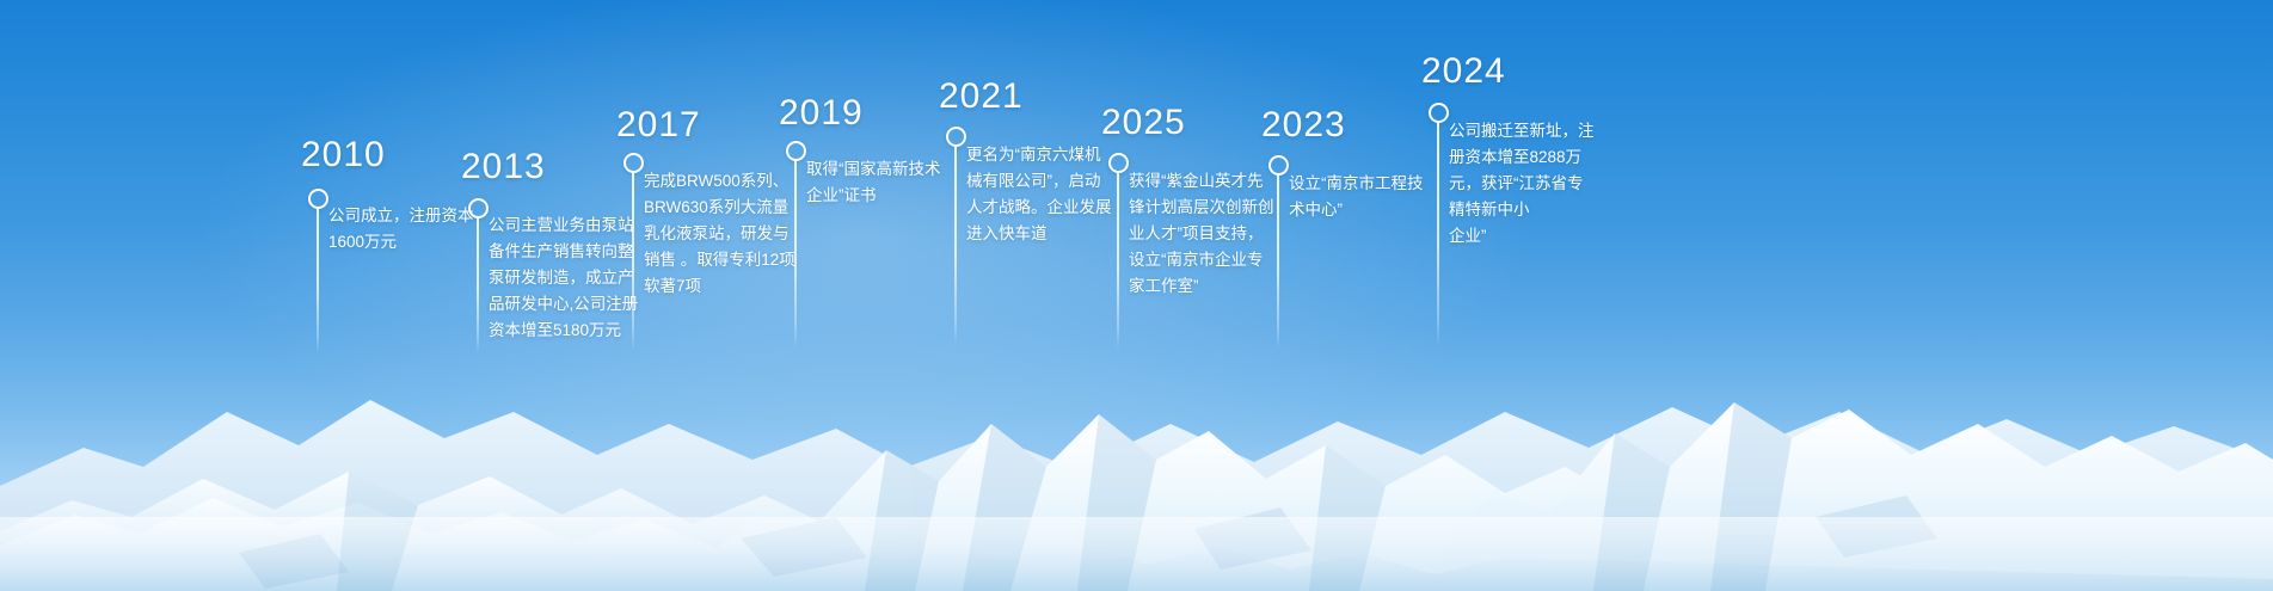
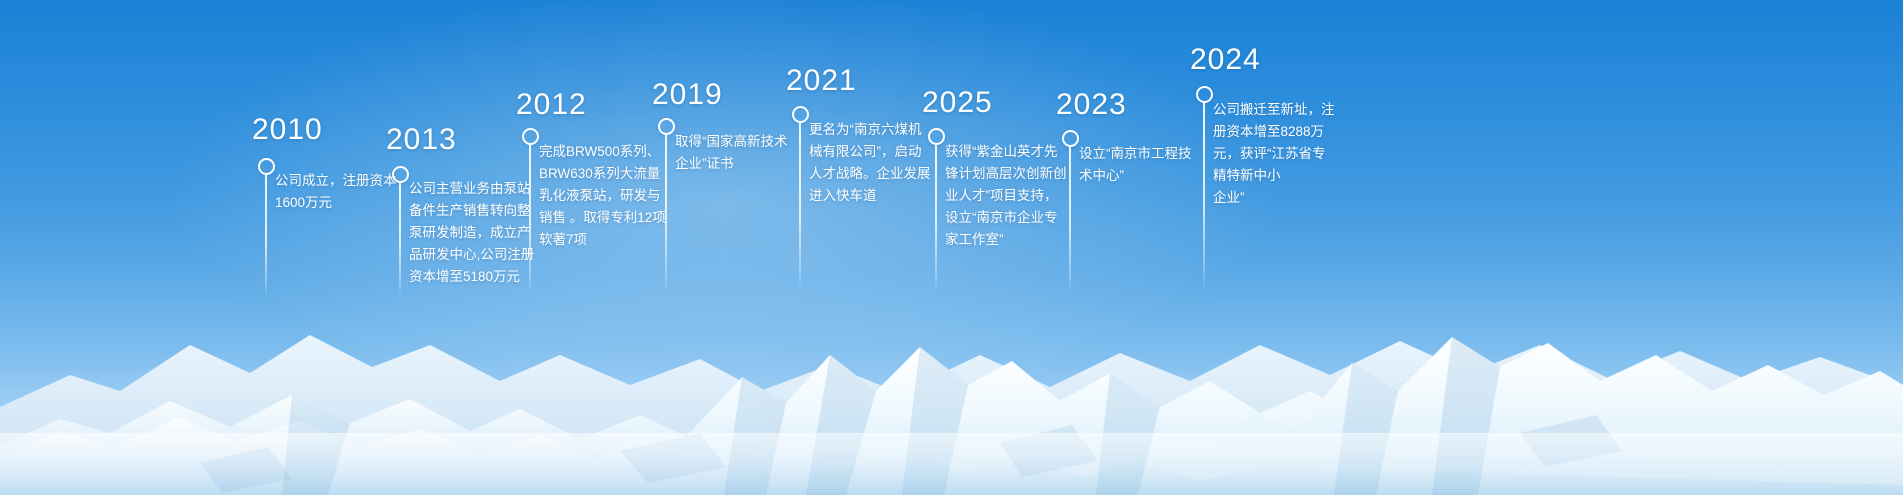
  2010
  公司成立，注册资本
  1600万元
  2013
  公司主营业务由泵站
  备件生产销售转向整
  泵研发制造，成立产
  品研发中心,公司注册
  资本增至5180万元
- 2017
+ 2012
  完成BRW500系列、
  BRW630系列大流量
  乳化液泵站，研发与
  销售 。取得专利12项
  软著7项
  2019
  取得“国家高新技术
  企业”证书
  2021
  更名为“南京六煤机
  械有限公司”，启动
  人才战略。企业发展
  进入快车道
  2025
  获得“紫金山英才先
  锋计划高层次创新创
  业人才”项目支持，
  设立“南京市企业专
  家工作室”
  2023
  设立“南京市工程技
  术中心”
  2024
  公司搬迁至新址，注
  册资本增至8288万
  元，获评“江苏省专
  精特新中小
  企业”
